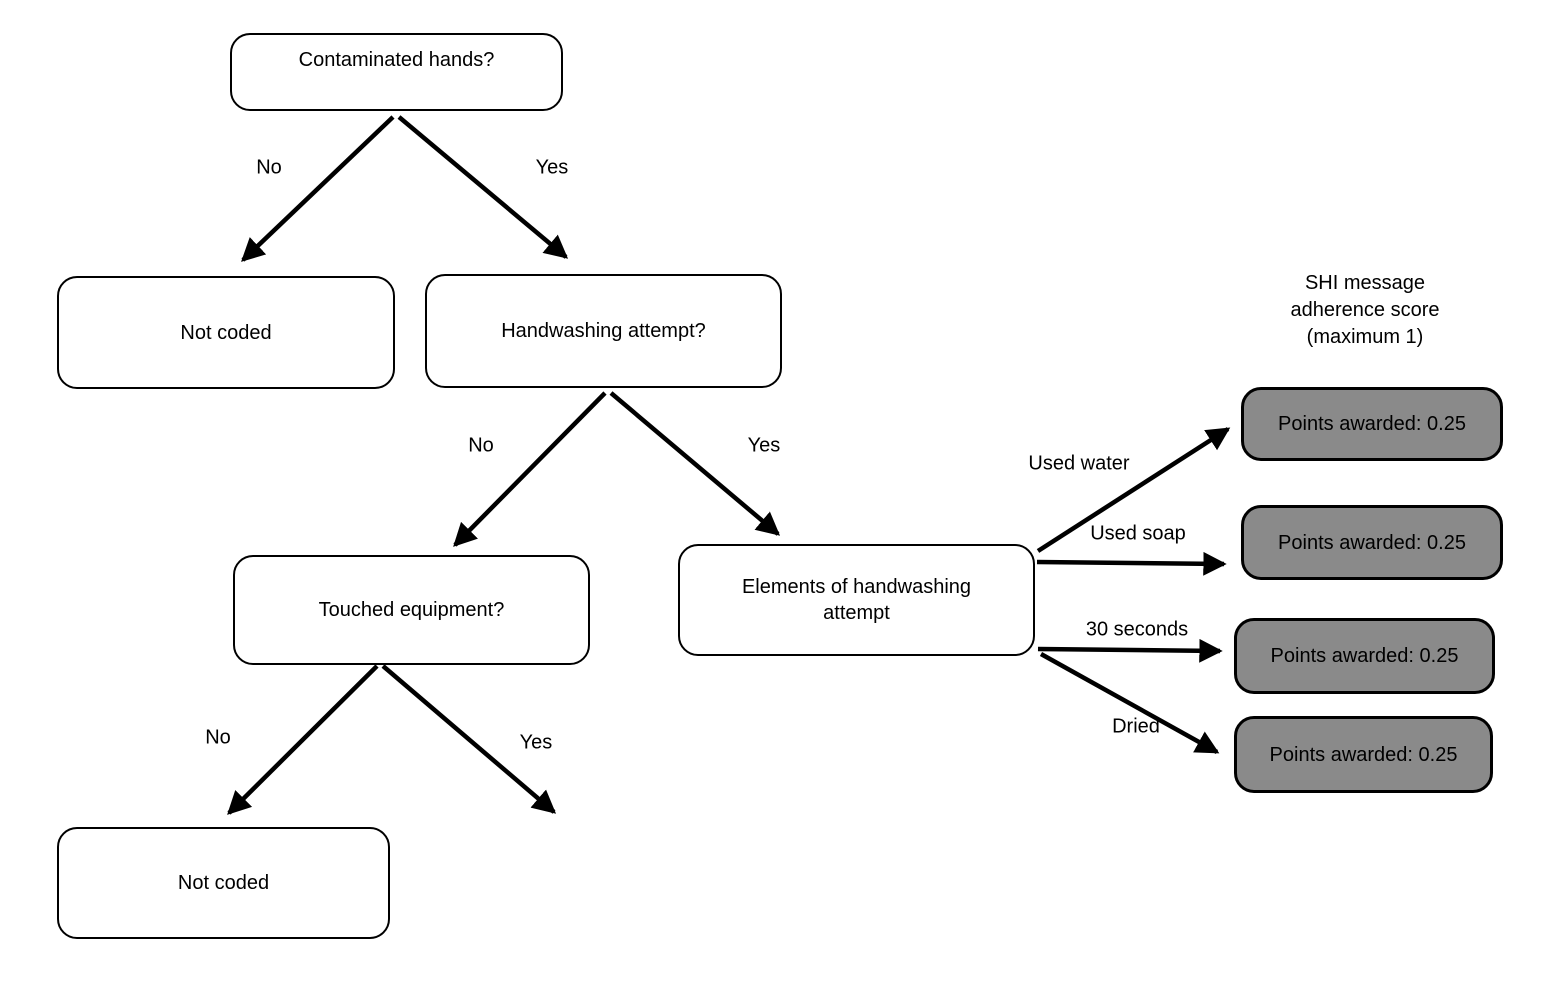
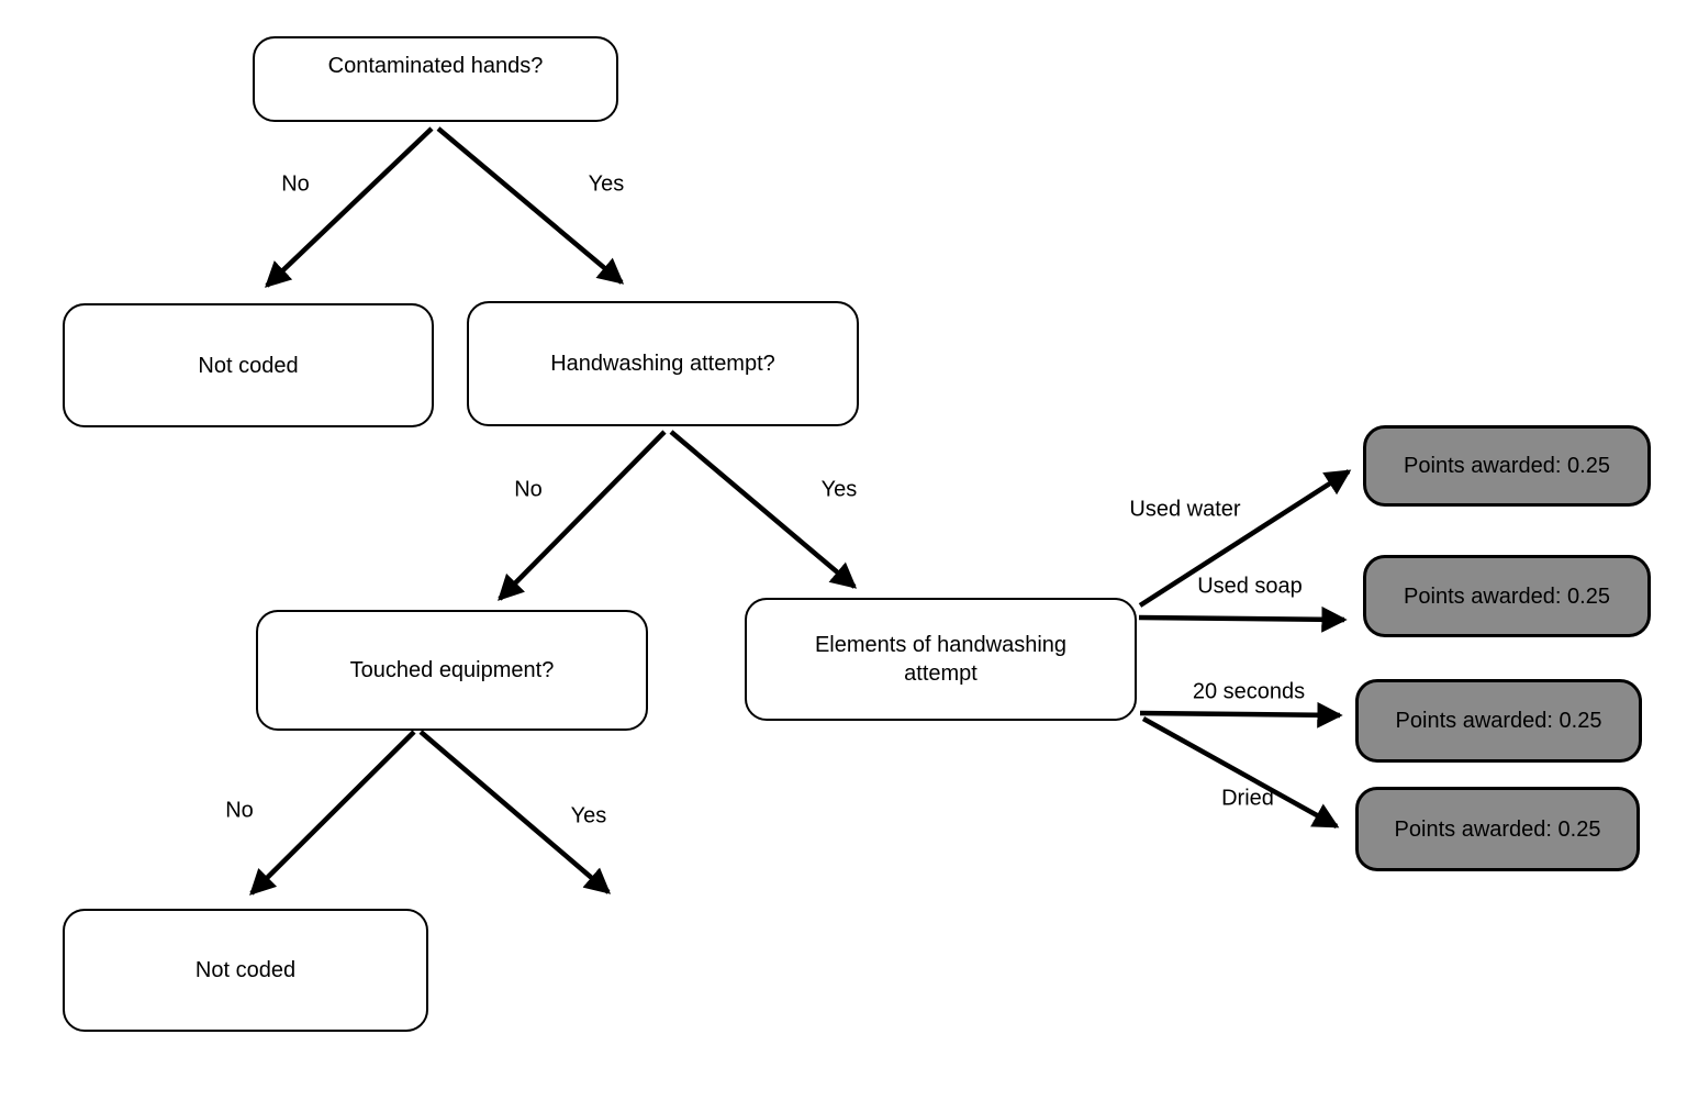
  Contaminated hands?
  Not coded
  Handwashing attempt?
  Touched equipment?
  Elements of handwashing attempt
  Not coded
  Points awarded: 0.25
  Points awarded: 0.25
  Points awarded: 0.25
  Points awarded: 0.25
- SHI message
- adherence score
- (maximum 1)
  No
  Yes
  No
  Yes
  No
  Yes
  Used water
  Used soap
- 30 seconds
+ 20 seconds
  Dried
